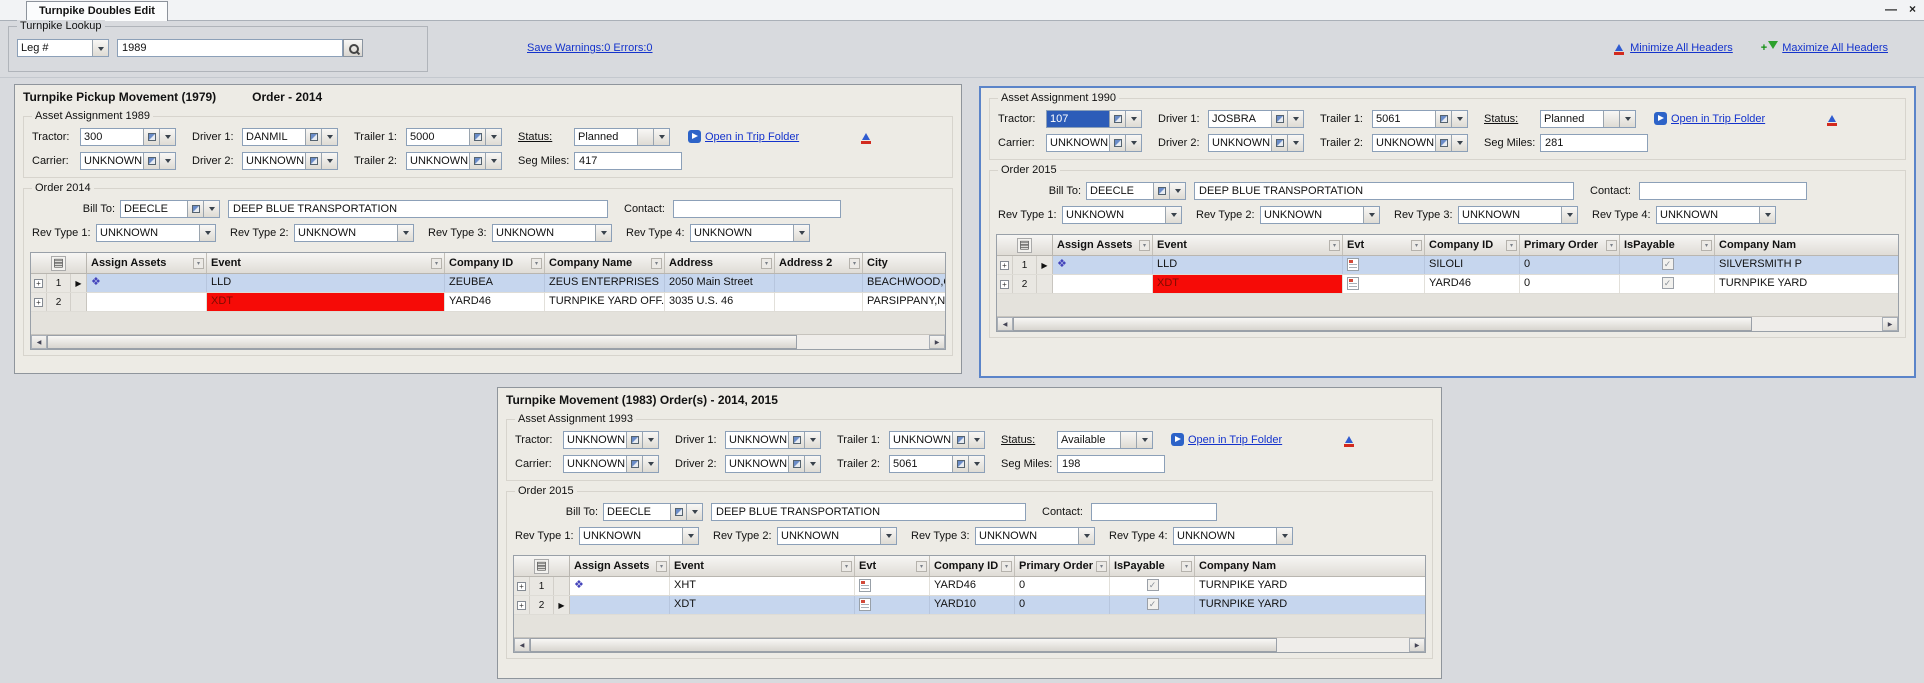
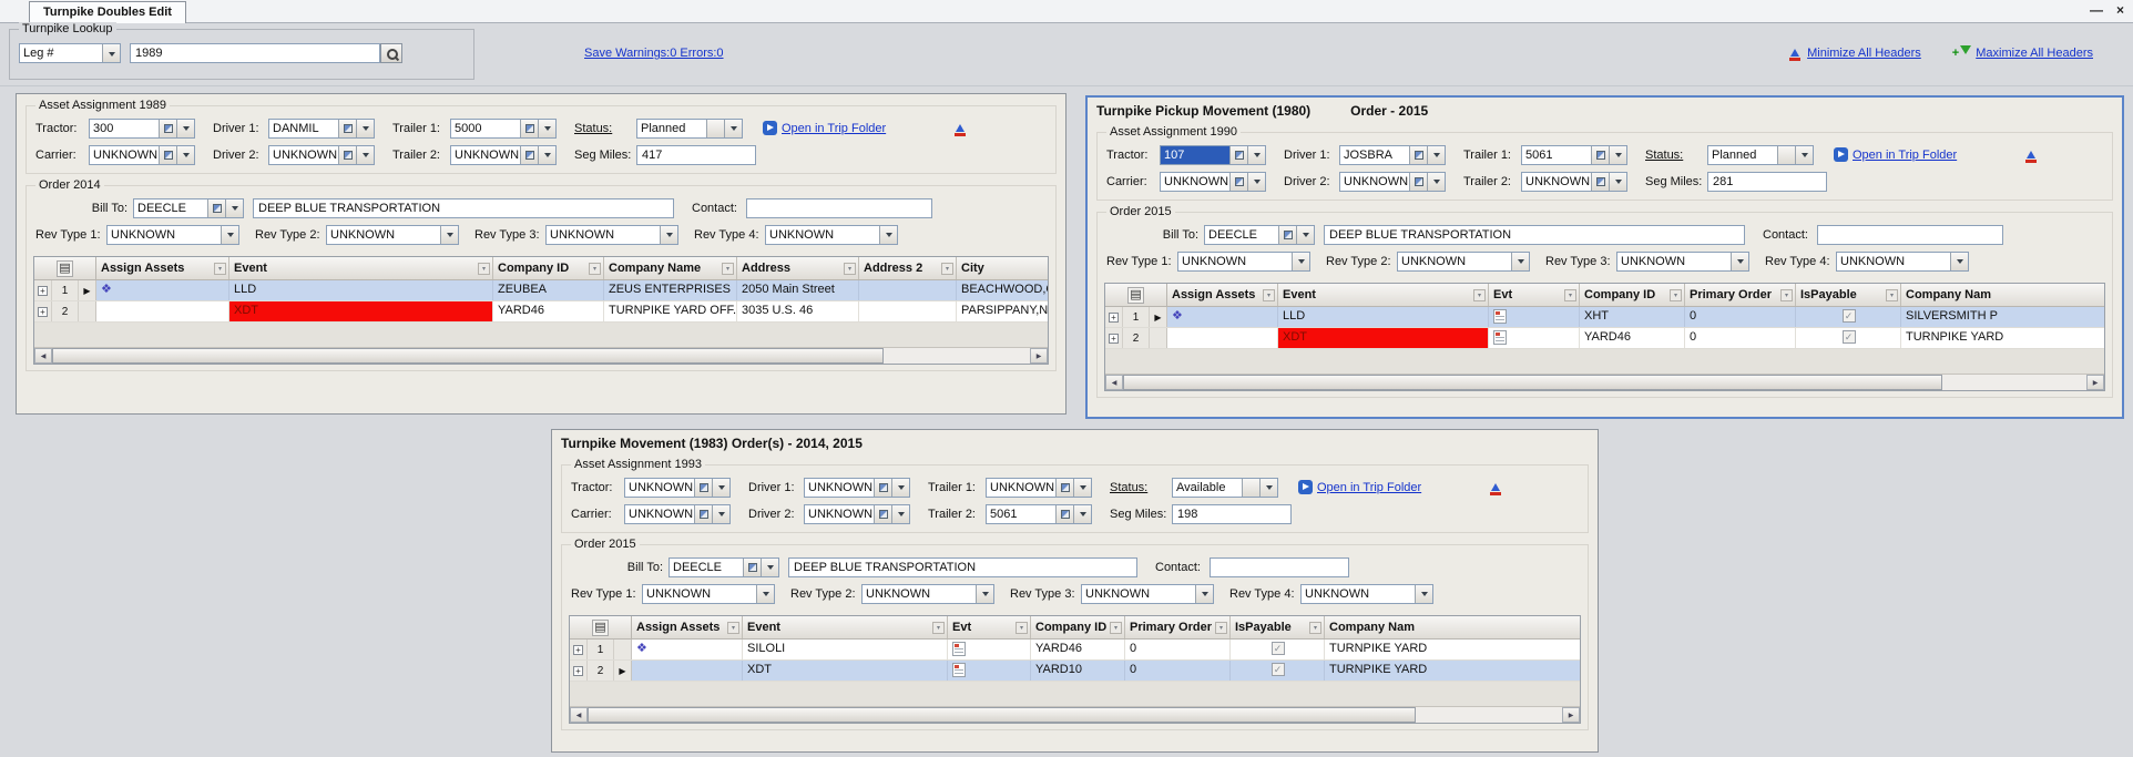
  Turnpike Doubles Edit
  —
  ×
  Turnpike Lookup
  Leg #
  1989
  Save Warnings:0 Errors:0
  Minimize All Headers
  +
  Maximize All Headers
- Turnpike Pickup Movement (1979)
- Order - 2014
  Asset Assignment 1989
  Tractor:
  300
  Driver 1:
  DANMIL
  Trailer 1:
  5000
  Status:
  Planned
  Open in Trip Folder
  Carrier:
  UNKNOWN
  Driver 2:
  UNKNOWN
  Trailer 2:
  UNKNOWN
  Seg Miles:
  417
  Order 2014
  Bill To:
  DEECLE
  DEEP BLUE TRANSPORTATION
  Contact:
  Rev Type 1:
  UNKNOWN
  Rev Type 2:
  UNKNOWN
  Rev Type 3:
  UNKNOWN
  Rev Type 4:
  UNKNOWN
  ▤
  Assign Assets
  Event
  Company ID
  Company Name
  Address
  Address 2
  City
  +
  1
  ▶
  ❖
  LLD
  ZEUBEA
  ZEUS ENTERPRISES
  2050 Main Street
  BEACHWOOD,
  +
  2
  XDT
  YARD46
  TURNPIKE YARD OFF.
  3035 U.S. 46
  PARSIPPANY,N
+ Turnpike Pickup Movement (1980)
+ Order - 2015
  Asset Assignment 1990
  Tractor:
  107
  Driver 1:
  JOSBRA
  Trailer 1:
  5061
  Status:
  Planned
  Open in Trip Folder
  Carrier:
  UNKNOWN
  Driver 2:
  UNKNOWN
  Trailer 2:
  UNKNOWN
  Seg Miles:
  281
  Order 2015
  Bill To:
  DEECLE
  DEEP BLUE TRANSPORTATION
  Contact:
  Rev Type 1:
  UNKNOWN
  Rev Type 2:
  UNKNOWN
  Rev Type 3:
  UNKNOWN
  Rev Type 4:
  UNKNOWN
  ▤
  Assign Assets
  Event
  Evt
  Company ID
  Primary Order
  IsPayable
  Company Nam
  +
  1
  ▶
  ❖
  LLD
- SILOLI
+ XHT
  0
  ✓
  SILVERSMITH P
  +
  2
  XDT
  YARD46
  0
  ✓
  TURNPIKE YARD
  Turnpike Movement (1983) Order(s) - 2014, 2015
  Asset Assignment 1993
  Tractor:
  UNKNOWN
  Driver 1:
  UNKNOWN
  Trailer 1:
  UNKNOWN
  Status:
  Available
  Open in Trip Folder
  Carrier:
  UNKNOWN
  Driver 2:
  UNKNOWN
  Trailer 2:
  5061
  Seg Miles:
  198
  Order 2015
  Bill To:
  DEECLE
  DEEP BLUE TRANSPORTATION
  Contact:
  Rev Type 1:
  UNKNOWN
  Rev Type 2:
  UNKNOWN
  Rev Type 3:
  UNKNOWN
  Rev Type 4:
  UNKNOWN
  ▤
  Assign Assets
  Event
  Evt
  Company ID
  Primary Order
  IsPayable
  Company Nam
  +
  1
  ❖
- XHT
+ SILOLI
  YARD46
  0
  ✓
  TURNPIKE YARD
  +
  2
  ▶
  XDT
  YARD10
  0
  ✓
  TURNPIKE YARD
